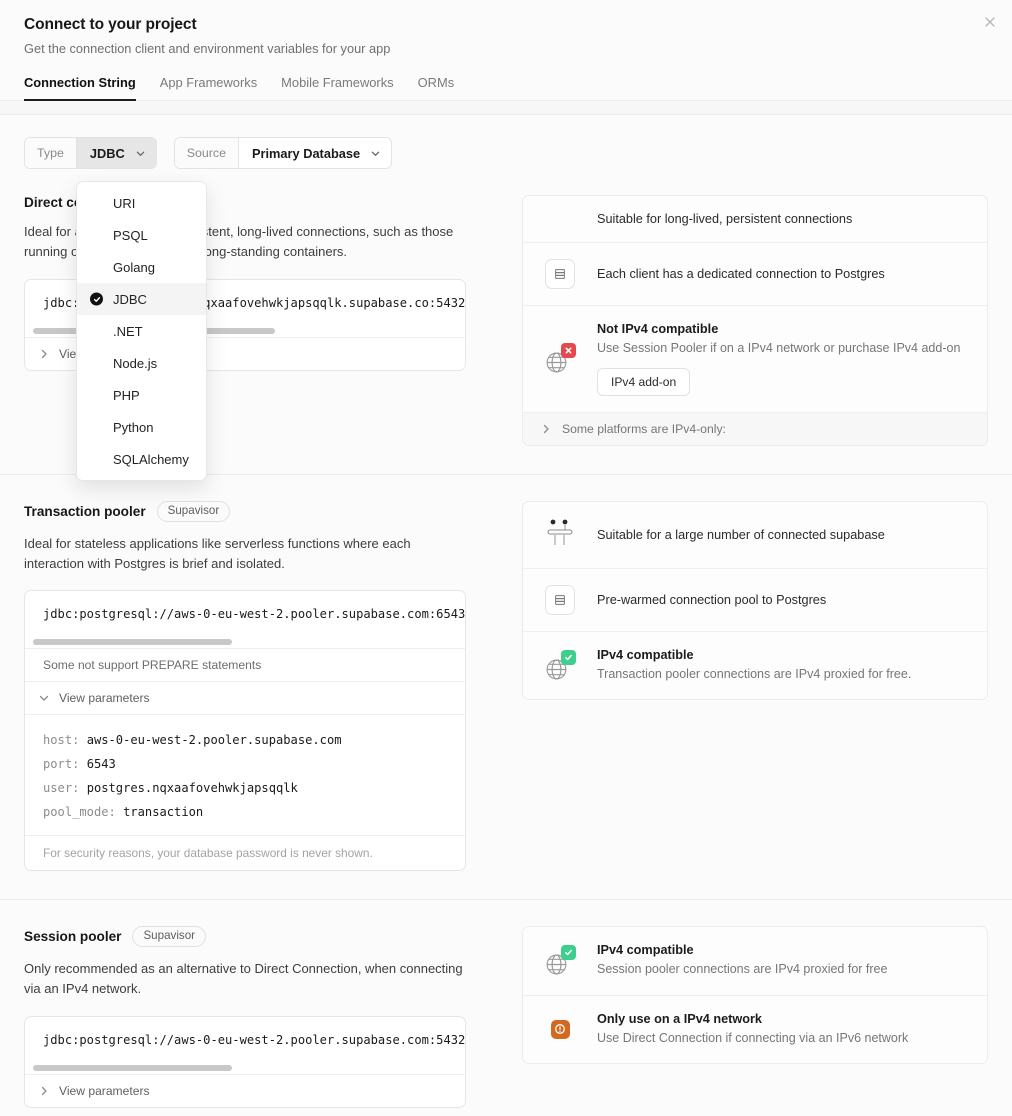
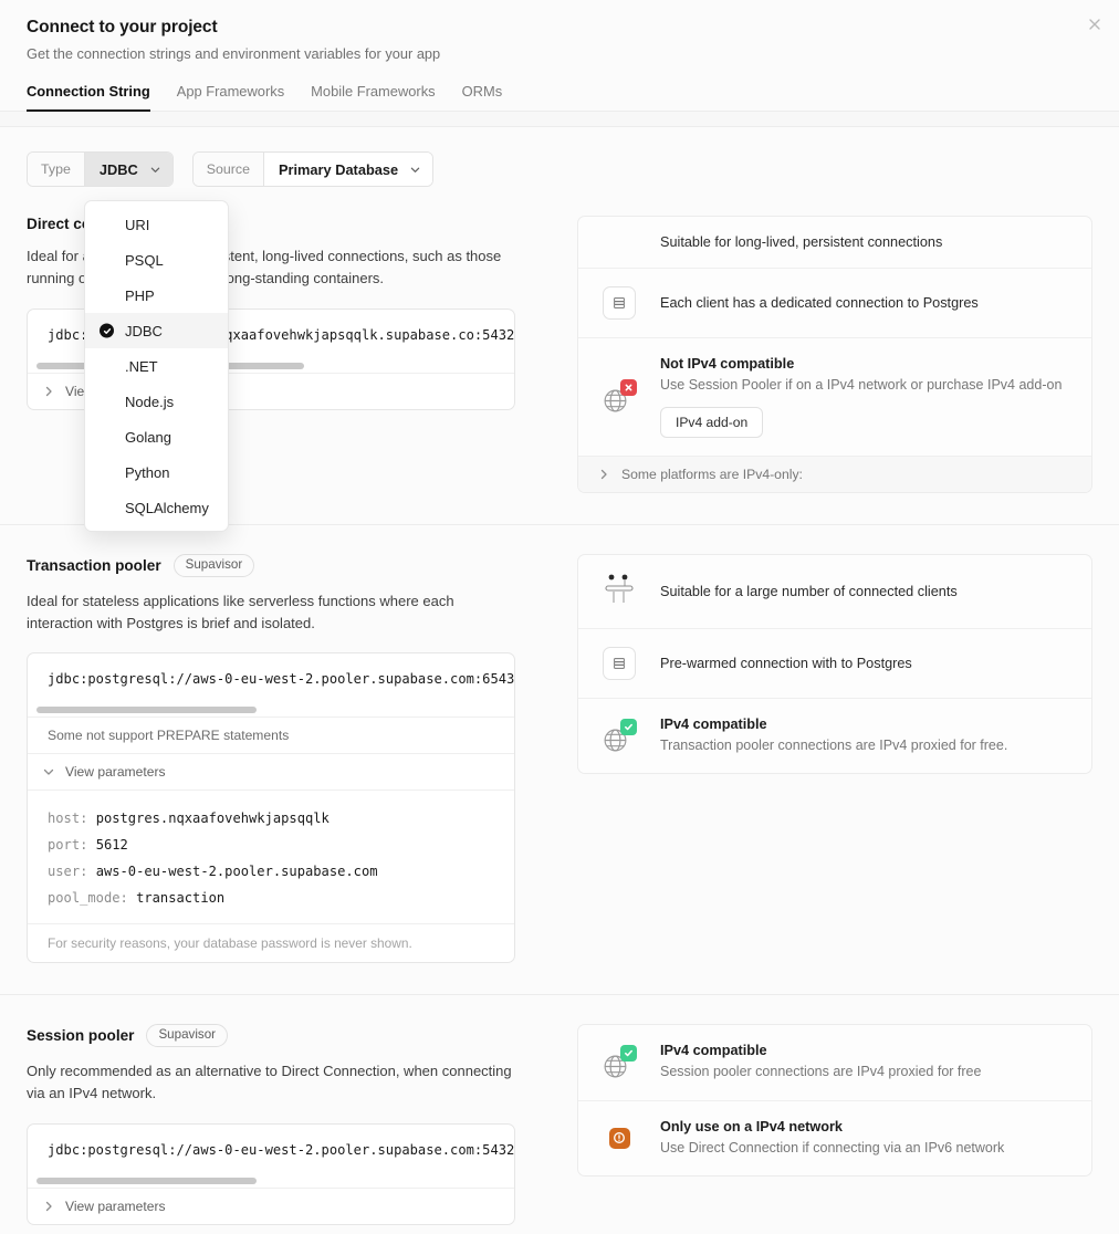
  Connect to your project
- Get the connection client and environment variables for your app
+ Get the connection strings and environment variables for your app
  Connection String
  App Frameworks
  Mobile Frameworks
  ORMs
  Type
  JDBC
  Source
  Primary Database
  URI
  PSQL
- Golang
+ PHP
  JDBC
  .NET
  Node.js
- PHP
+ Golang
  Python
  SQLAlchemy
  Suitable for long-lived, persistent connections
  Each client has a dedicated connection to Postgres
  Not IPv4 compatible
  Use Session Pooler if on a IPv4 network or purchase IPv4 add-on
  IPv4 add-on
  Some platforms are IPv4-only:
  Transaction pooler
  Supavisor
  Ideal for stateless applications like serverless functions where each interaction with Postgres is brief and isolated.
  jdbc:postgresql://aws-0-eu-west-2.pooler.supabase.com:6543
  Some not support PREPARE statements
  View parameters
- host: aws-0-eu-west-2.pooler.supabase.com
+ host: postgres.nqxaafovehwkjapsqqlk
- port: 6543
+ port: 5612
- user: postgres.nqxaafovehwkjapsqqlk
+ user: aws-0-eu-west-2.pooler.supabase.com
  pool_mode: transaction
  For security reasons, your database password is never shown.
- Suitable for a large number of connected supabase
+ Suitable for a large number of connected clients
- Pre-warmed connection pool to Postgres
+ Pre-warmed connection with to Postgres
  IPv4 compatible
  Transaction pooler connections are IPv4 proxied for free.
  Session pooler
  Supavisor
  Only recommended as an alternative to Direct Connection, when connecting via an IPv4 network.
  jdbc:postgresql://aws-0-eu-west-2.pooler.supabase.com:5432
  View parameters
  IPv4 compatible
  Session pooler connections are IPv4 proxied for free
  Only use on a IPv4 network
  Use Direct Connection if connecting via an IPv6 network
